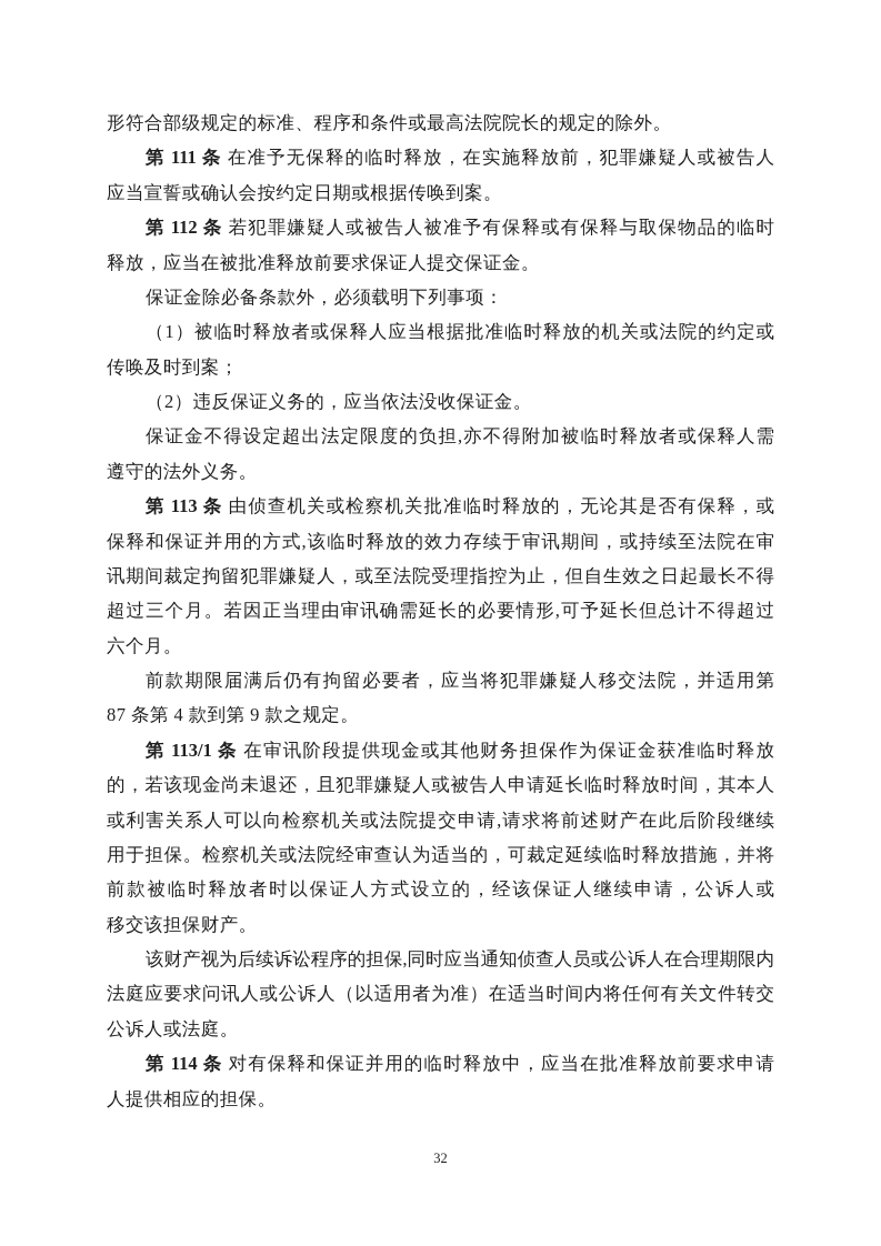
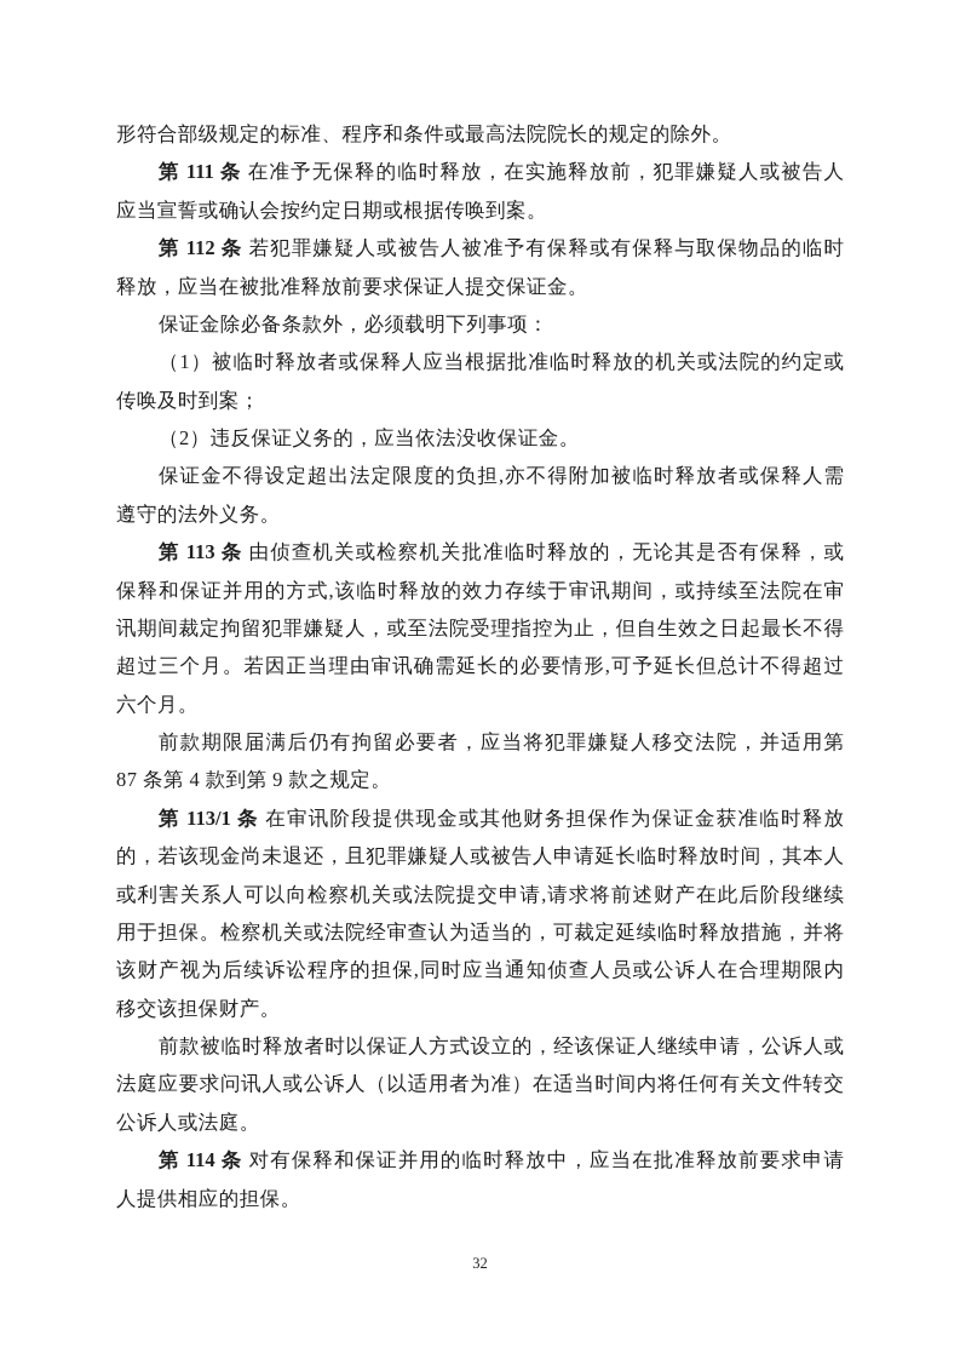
  形符合部级规定的标准、程序和条件或最高法院院长的规定的除外。
  第 111 条 在准予无保释的临时释放，在实施释放前，犯罪嫌疑人或被告人
  应当宣誓或确认会按约定日期或根据传唤到案。
  第 112 条 若犯罪嫌疑人或被告人被准予有保释或有保释与取保物品的临时
  释放，应当在被批准释放前要求保证人提交保证金。
  保证金除必备条款外，必须载明下列事项：
  （1）被临时释放者或保释人应当根据批准临时释放的机关或法院的约定或
  传唤及时到案；
  （2）违反保证义务的，应当依法没收保证金。
  保证金不得设定超出法定限度的负担,亦不得附加被临时释放者或保释人需
  遵守的法外义务。
  第 113 条 由侦查机关或检察机关批准临时释放的，无论其是否有保释，或
  保释和保证并用的方式,该临时释放的效力存续于审讯期间，或持续至法院在审
  讯期间裁定拘留犯罪嫌疑人，或至法院受理指控为止，但自生效之日起最长不得
  超过三个月。若因正当理由审讯确需延长的必要情形,可予延长但总计不得超过
  六个月。
  前款期限届满后仍有拘留必要者，应当将犯罪嫌疑人移交法院，并适用第
  87 条第 4 款到第 9 款之规定。
  第 113/1 条 在审讯阶段提供现金或其他财务担保作为保证金获准临时释放
  的，若该现金尚未退还，且犯罪嫌疑人或被告人申请延长临时释放时间，其本人
  或利害关系人可以向检察机关或法院提交申请,请求将前述财产在此后阶段继续
  用于担保。检察机关或法院经审查认为适当的，可裁定延续临时释放措施，并将
- 前款被临时释放者时以保证人方式设立的，经该保证人继续申请，公诉人或
+ 该财产视为后续诉讼程序的担保,同时应当通知侦查人员或公诉人在合理期限内
  移交该担保财产。
- 该财产视为后续诉讼程序的担保,同时应当通知侦查人员或公诉人在合理期限内
+ 前款被临时释放者时以保证人方式设立的，经该保证人继续申请，公诉人或
  法庭应要求问讯人或公诉人（以适用者为准）在适当时间内将任何有关文件转交
  公诉人或法庭。
  第 114 条 对有保释和保证并用的临时释放中，应当在批准释放前要求申请
  人提供相应的担保。
  32
